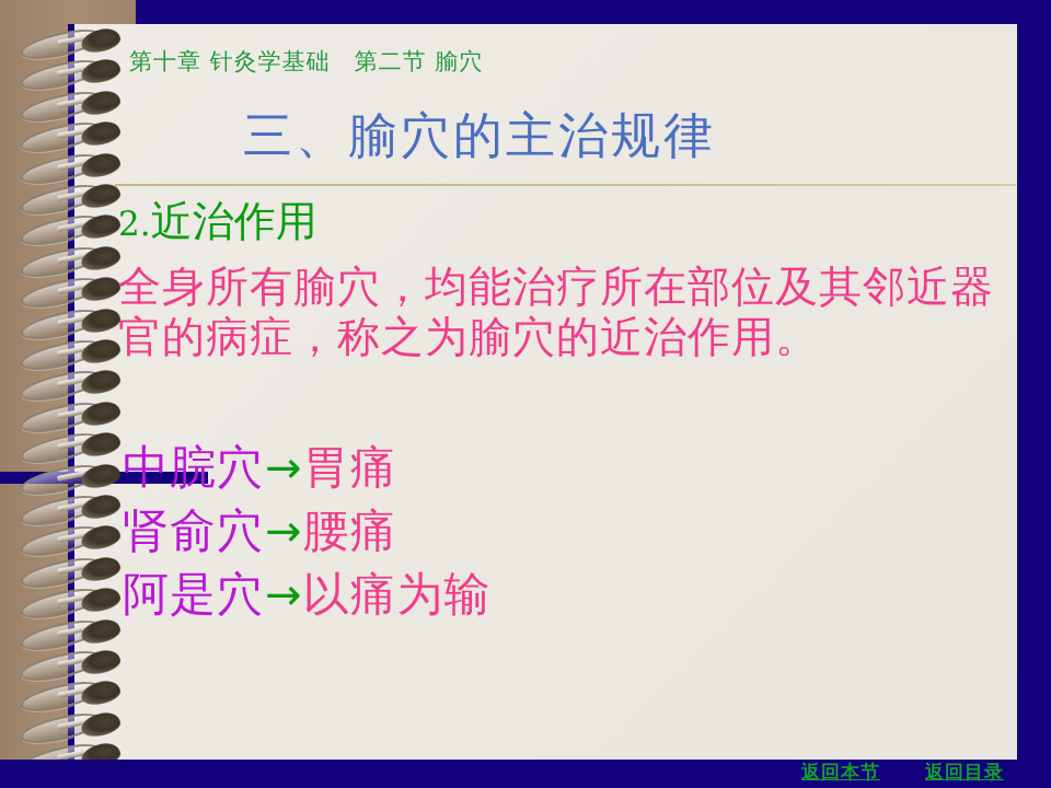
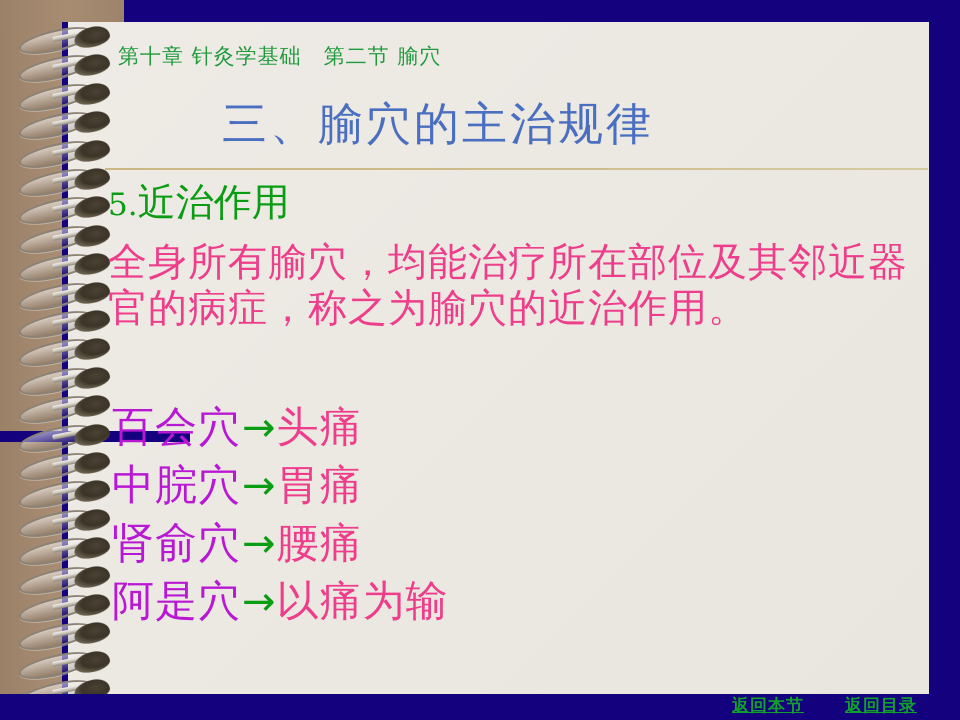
  第十章 针灸学基础 第二节 腧穴
  三、腧穴的主治规律
- 2.近治作用
+ 5.近治作用
  全身所有腧穴，均能治疗所在部位及其邻近器官的病症，称之为腧穴的近治作用。
+ 百会穴→头痛
  中脘穴→胃痛
  肾俞穴→腰痛
  阿是穴→以痛为输
  返回本节
  返回目录
